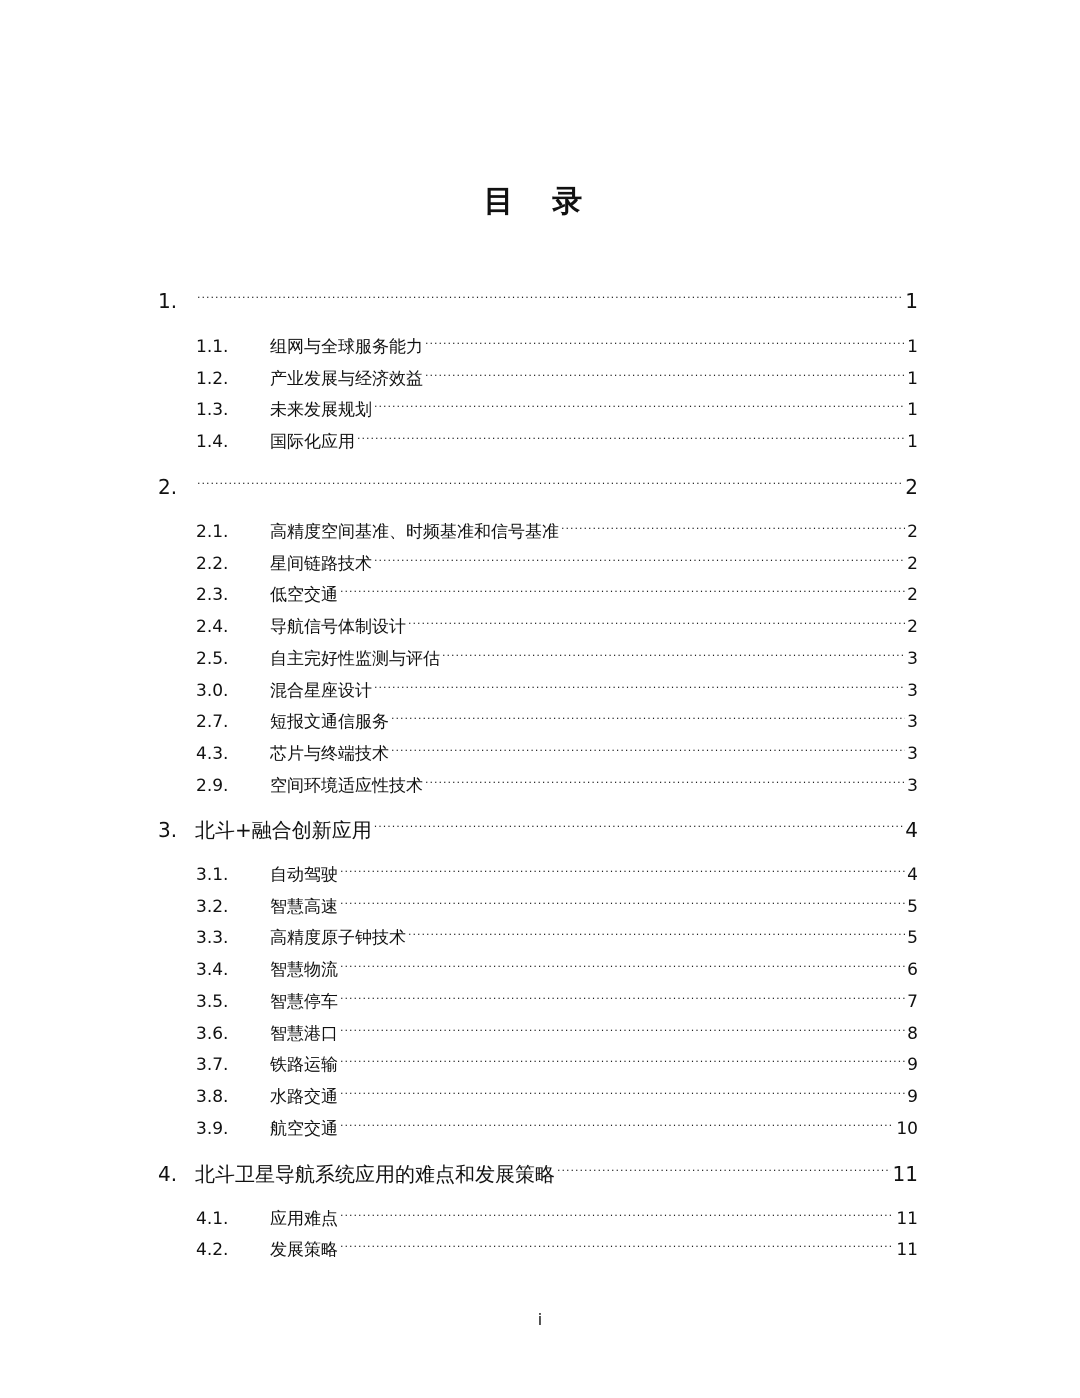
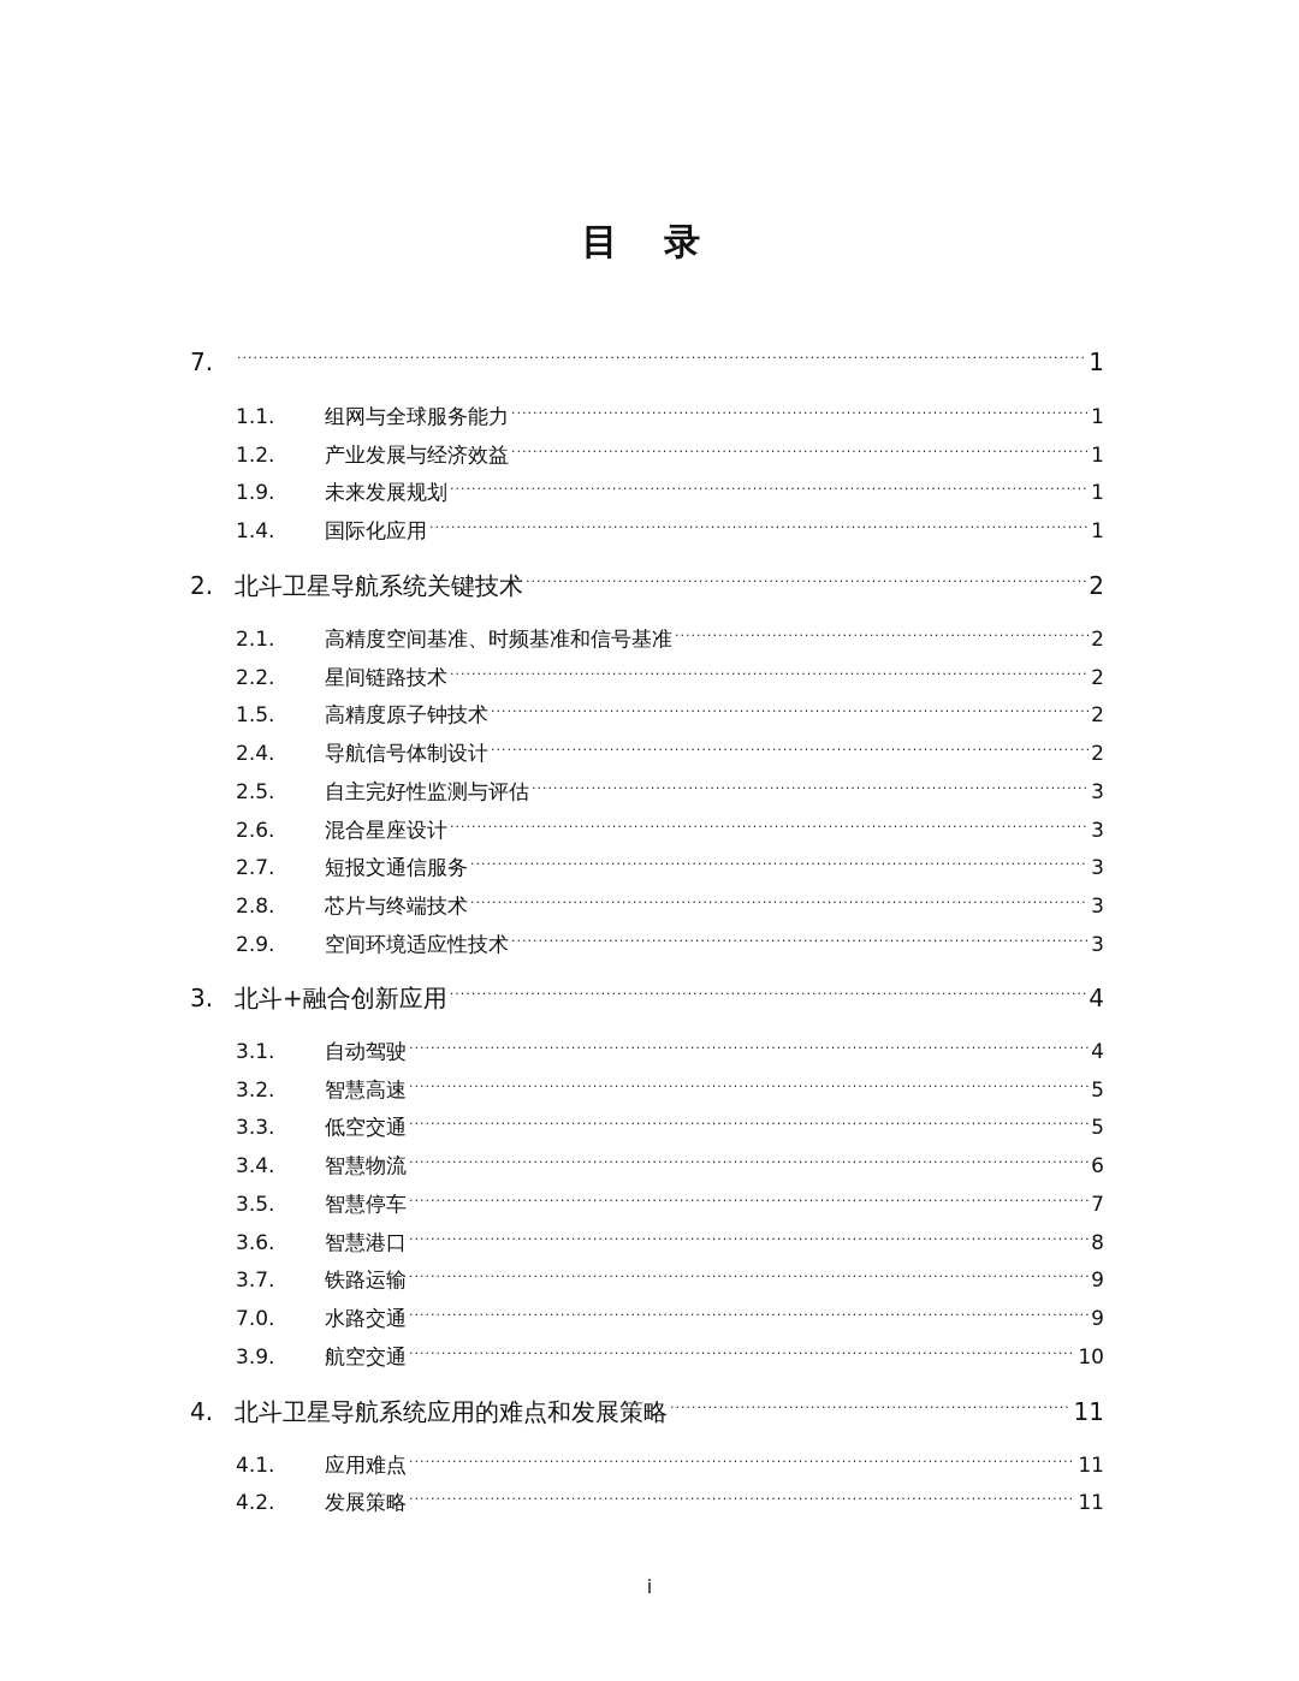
  目 录
- 1.
+ 7.
  1
  1.1.
  组网与全球服务能力
  1
  1.2.
  产业发展与经济效益
  1
- 1.3.
+ 1.9.
  未来发展规划
  1
  1.4.
  国际化应用
  1
  2.
+ 北斗卫星导航系统关键技术
  2
  2.1.
  高精度空间基准、时频基准和信号基准
  2
  2.2.
  星间链路技术
  2
- 2.3.
+ 1.5.
- 低空交通
+ 高精度原子钟技术
  2
  2.4.
  导航信号体制设计
  2
  2.5.
  自主完好性监测与评估
  3
- 3.0.
+ 2.6.
  混合星座设计
  3
  2.7.
  短报文通信服务
  3
- 4.3.
+ 2.8.
  芯片与终端技术
  3
  2.9.
  空间环境适应性技术
  3
  3.
  北斗+融合创新应用
  4
  3.1.
  自动驾驶
  4
  3.2.
  智慧高速
  5
  3.3.
- 高精度原子钟技术
+ 低空交通
  5
  3.4.
  智慧物流
  6
  3.5.
  智慧停车
  7
  3.6.
  智慧港口
  8
  3.7.
  铁路运输
  9
- 3.8.
+ 7.0.
  水路交通
  9
  3.9.
  航空交通
  10
  4.
  北斗卫星导航系统应用的难点和发展策略
  11
  4.1.
  应用难点
  11
  4.2.
  发展策略
  11
  i
